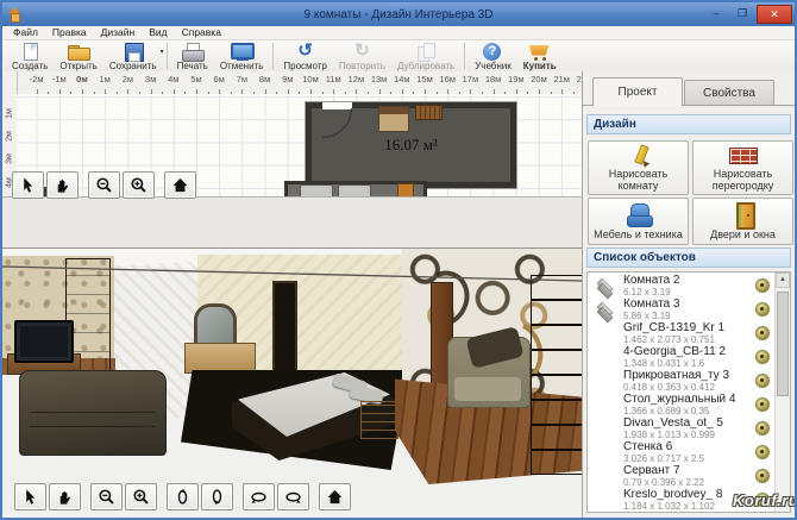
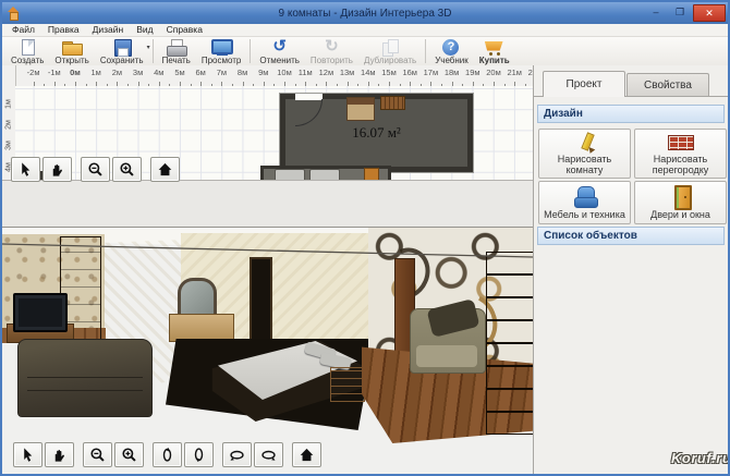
  9 комнаты - Дизайн Интерьера 3D
  –
  ❐
  ✕
  Файл
  Правка
  Дизайн
  Вид
  Справка
  Создать
  Открыть
  Сохранить
  Печать
- Отменить
+ Просмотр
  ↺
- Просмотр
+ Отменить
  ↻
  Повторить
  Дублировать
  Учебник
  Купить
  -2м
  -1м
  0м
  1м
  2м
  3м
  4м
  5м
  6м
  7м
  8м
  9м
  10м
  11м
  12м
  13м
  14м
  15м
  16м
  17м
  18м
  19м
  20м
  21м
  16.07 м²
  Проект
  Свойства
  Дизайн
  Нарисовать комнату
  Нарисовать перегородку
  Мебель и техника
  Двери и окна
  Список объектов
- Комната 2
- 6.12 x 3.19
- Комната 3
- 5.86 x 3.19
- Grif_CB-1319_Kr 1
- 1.462 x 2.073 x 0.751
- 4-Georgia_CB-11 2
- 1.348 x 0.431 x 1.6
- Прикроватная_ту 3
- 0.418 x 0.363 x 0.412
- Стол_журнальный 4
- 1.366 x 0.689 x 0.35
- Divan_Vesta_ot_ 5
- 1.938 x 1.013 x 0.999
- Стенка 6
- 3.026 x 0.717 x 2.5
- Сервант 7
- 0.79 x 0.396 x 2.22
- Kreslo_brodvey_ 8
- 1.184 x 1.032 x 1.102
  Koruf.ru
